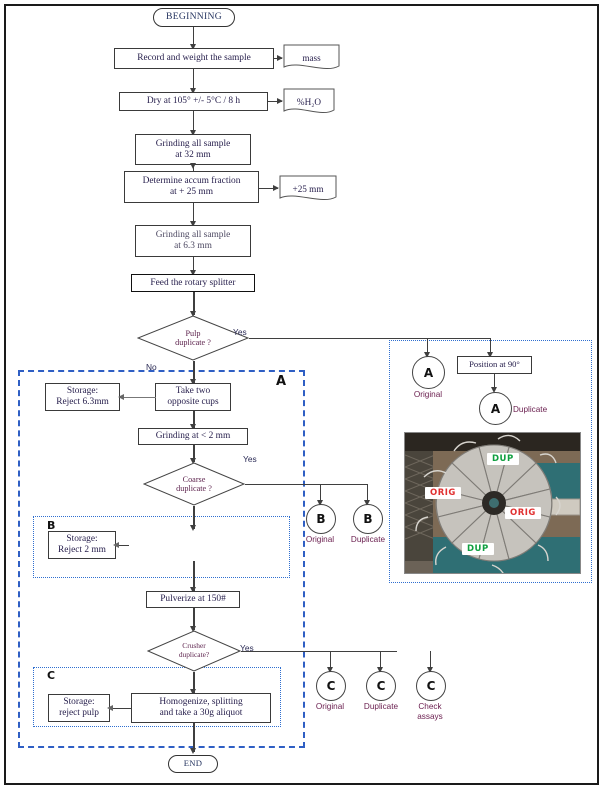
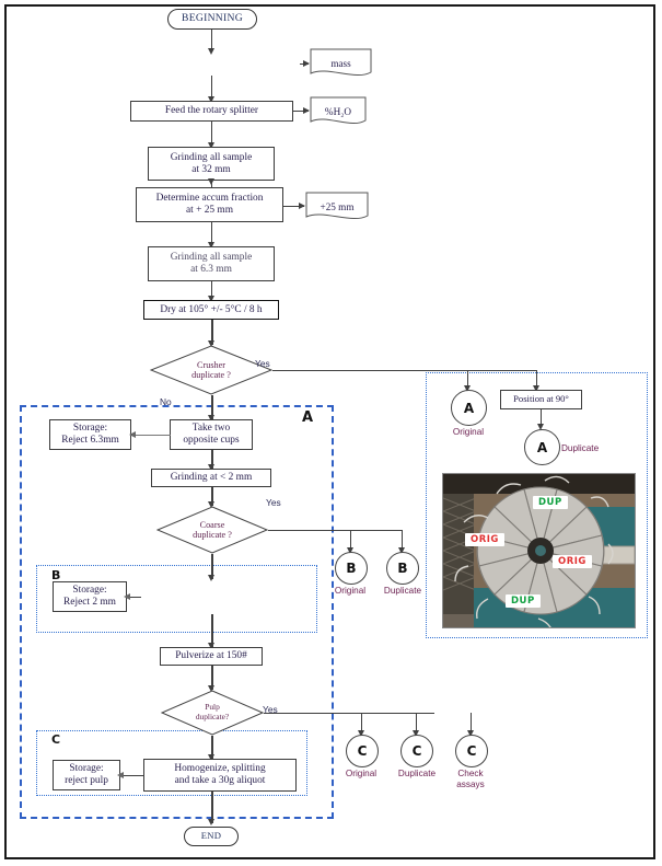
  A
  B
  C
  BEGINNING
- Record and weight the sample
- Dry at 105° +/- 5°C / 8 h
+ Feed the rotary splitter
  Grinding all sample
  at 32 mm
  Determine accum fraction
  at + 25 mm
  Grinding all sample
  at 6.3 mm
- Feed the rotary splitter
+ Dry at 105° +/- 5°C / 8 h
- Pulp
+ Crusher
  duplicate ?
  Yes
  No
  Take two
  opposite cups
  Storage:
  Reject 6.3mm
  Grinding at < 2 mm
  Coarse
  duplicate ?
  Yes
  Storage:
  Reject 2 mm
  Pulverize at 150#
- Crusher
+ Pulp
  duplicate?
  Yes
  Homogenize, splitting
  and take a 30g aliquot
  Storage:
  reject pulp
  END
  mass
  %H₂O
  +25 mm
  A
  Original
  Position at 90°
  A
  Duplicate
  DUP
  ORIG
  ORIG
  DUP
  B
  Original
  B
  Duplicate
  C
  Original
  C
  Duplicate
  C
  Check
  assays
